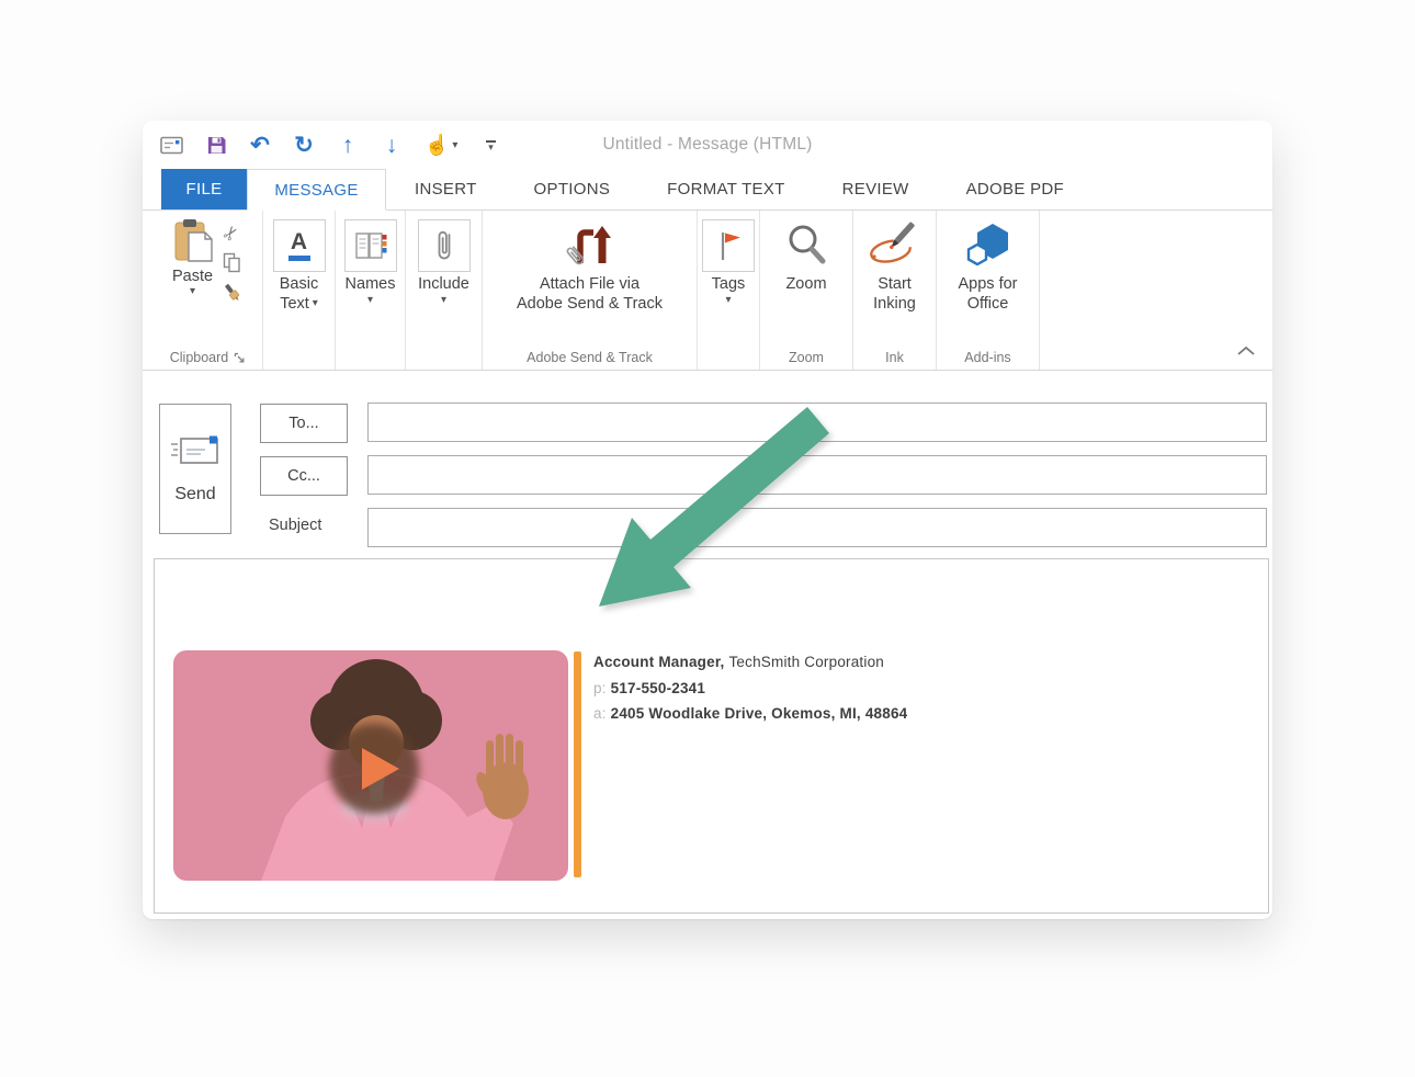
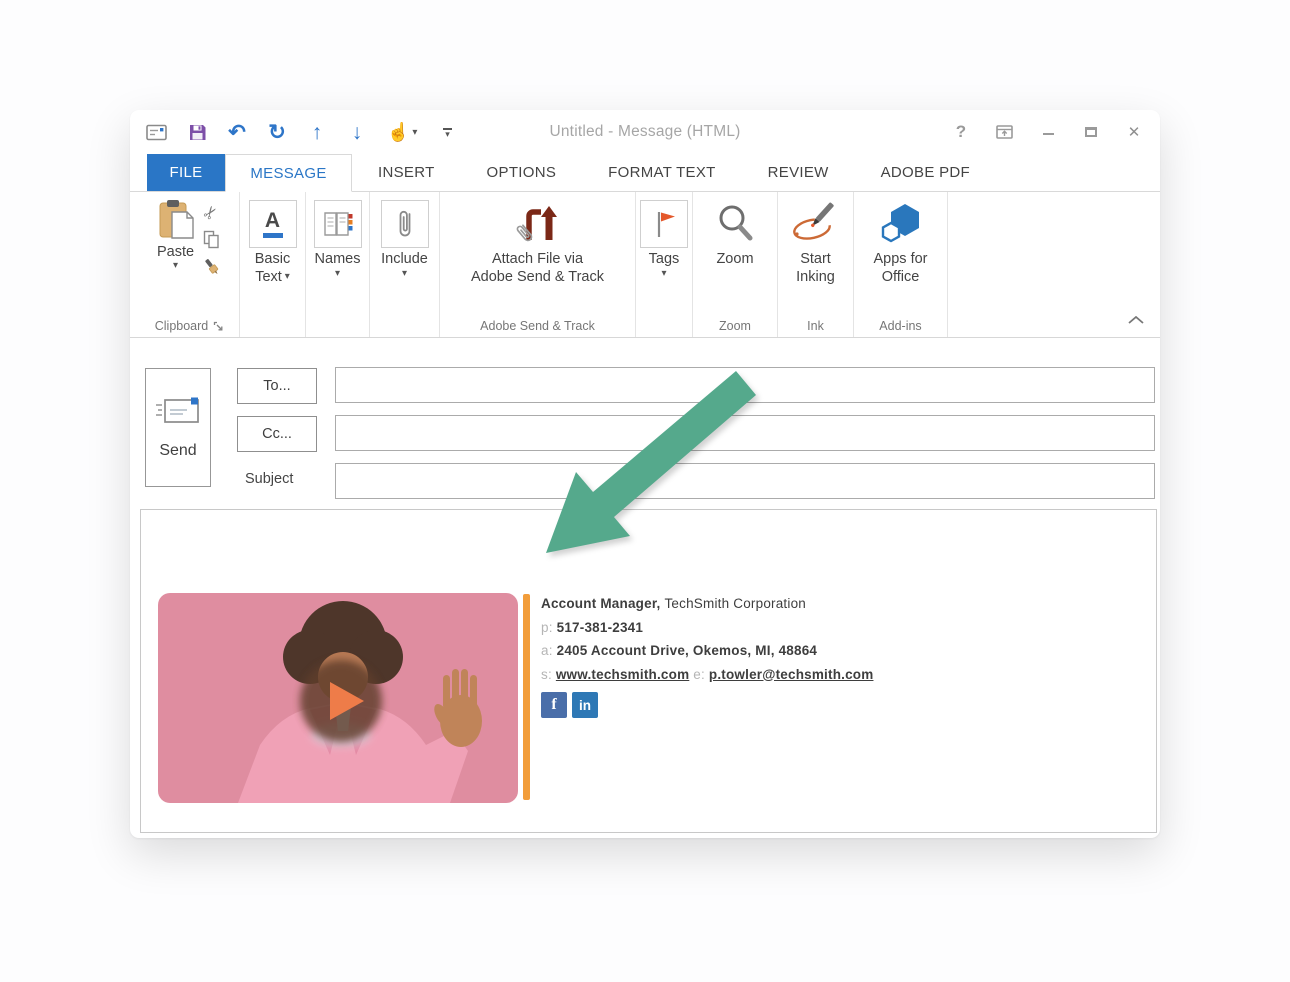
  ↶
  ↻
  ↑
  ↓
  ☝
  ▾
  ▾
  Untitled - Message (HTML)
+ ?
+ ✕
  FILE
  MESSAGE
  INSERT
  OPTIONS
  FORMAT TEXT
  REVIEW
  ADOBE PDF
  Paste
  ▾
  Clipboard
  A
  Basic
  Text
  ▾
  Names
  ▾
  Include
  ▾
  Attach File via
  Adobe Send & Track
  Adobe Send & Track
  Tags
  ▾
  Zoom
  Zoom
  Start
  Inking
  Ink
  Apps for
  Office
  Add-ins
  Send
  To...
  Cc...
  Subject
  Account Manager, TechSmith Corporation
- p: 517-550-2341
+ p: 517-381-2341
- a: 2405 Woodlake Drive, Okemos, MI, 48864
+ a: 2405 Account Drive, Okemos, MI, 48864
+ s: www.techsmith.com e: p.towler@techsmith.com
+ f
+ in
